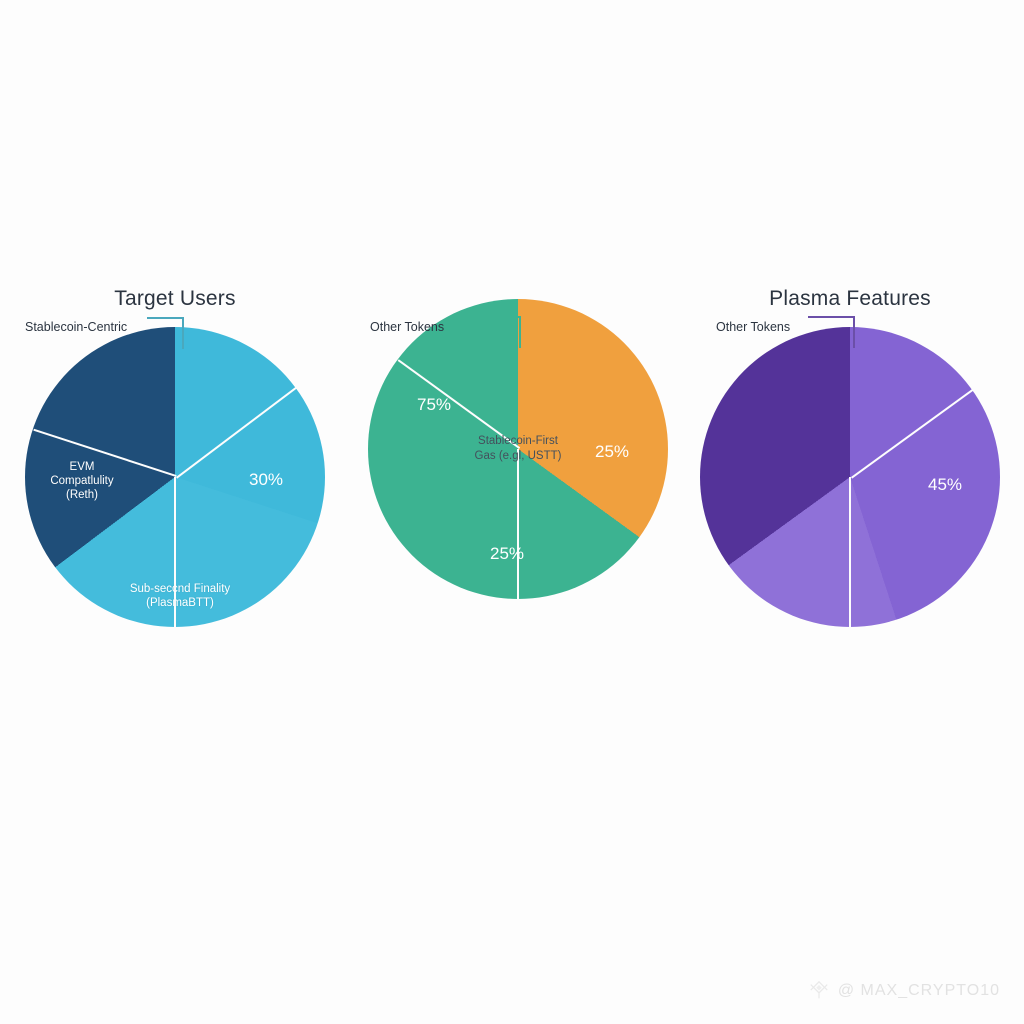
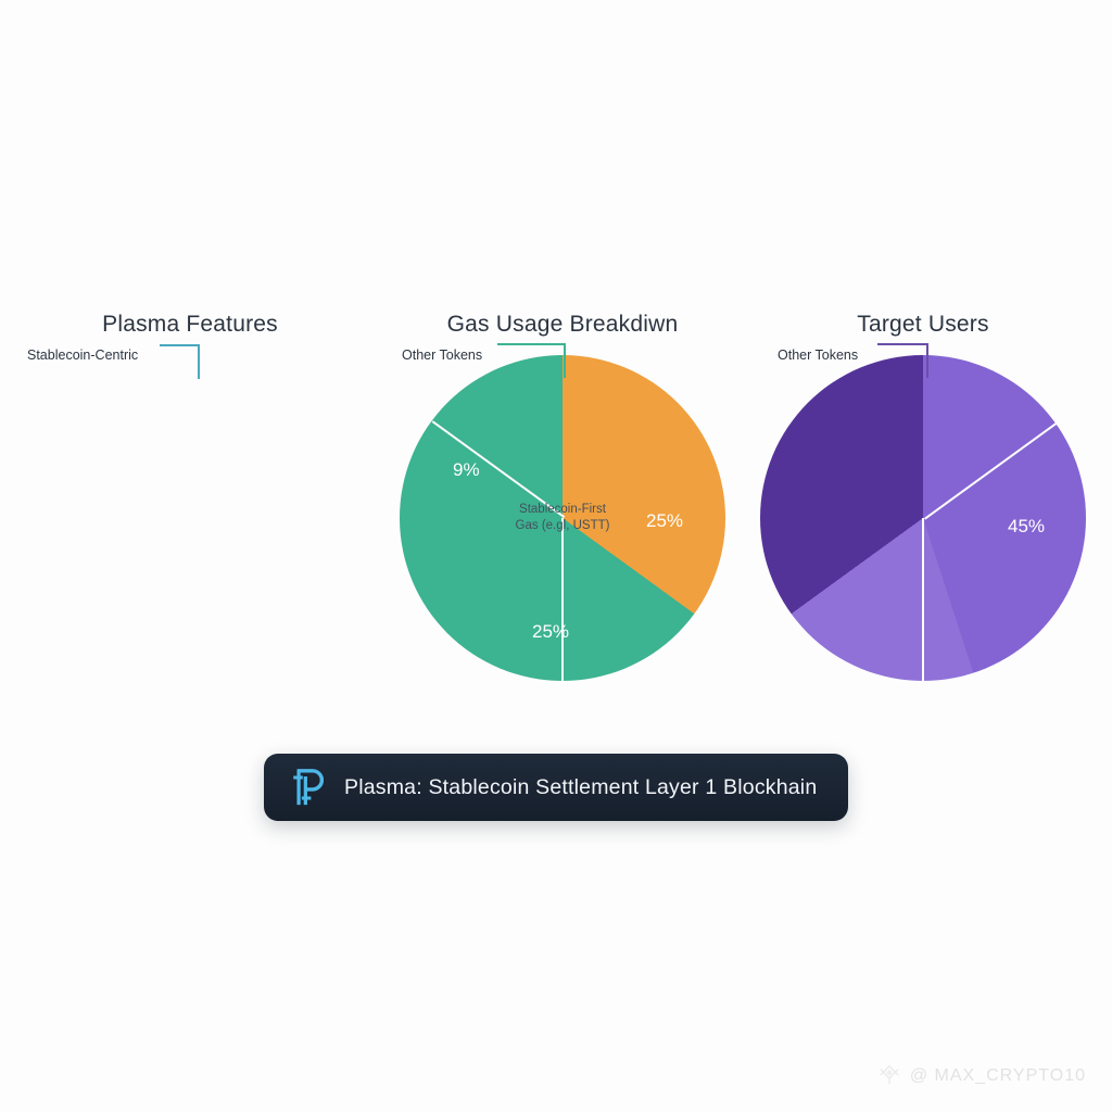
- Target Users
+ Plasma Features
- 30%
- Sub-seccnd Finality
- (PlasmaBTT)
- EVM
- Compatlulity
- (Reth)
  Stablecoin-Centric
+ Gas Usage Breakdiwn
  Stablecoin-First
  Gas (e.gl, USTT)
  25%
  25%
- 75%
+ 9%
  Other Tokens
- Plasma Features
+ Target Users
  45%
  Other Tokens
+ Plasma: Stablecoin Settlement Layer 1 Blockhain
  @ MAX_CRYPTO10
